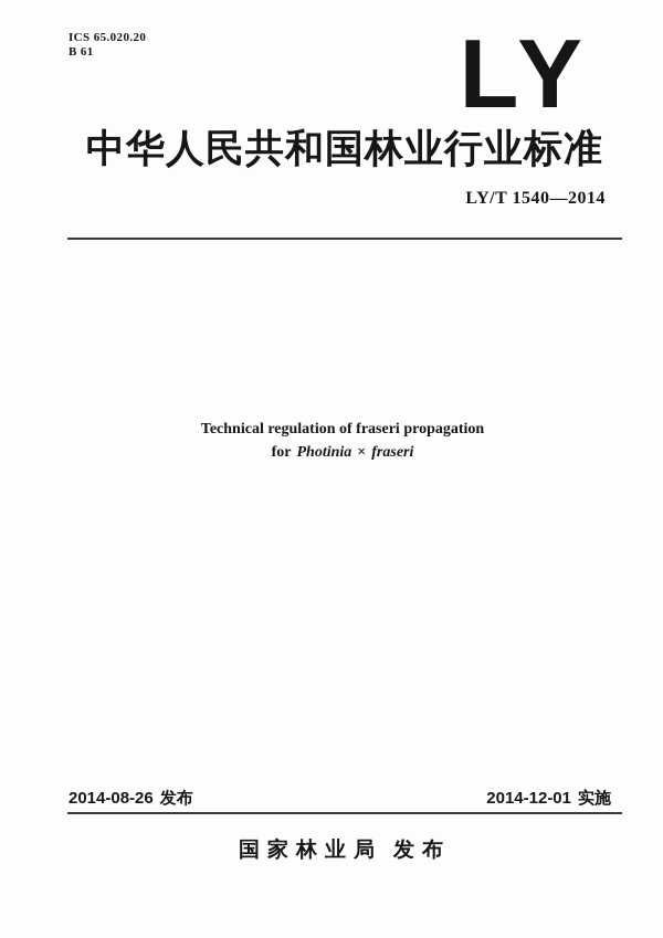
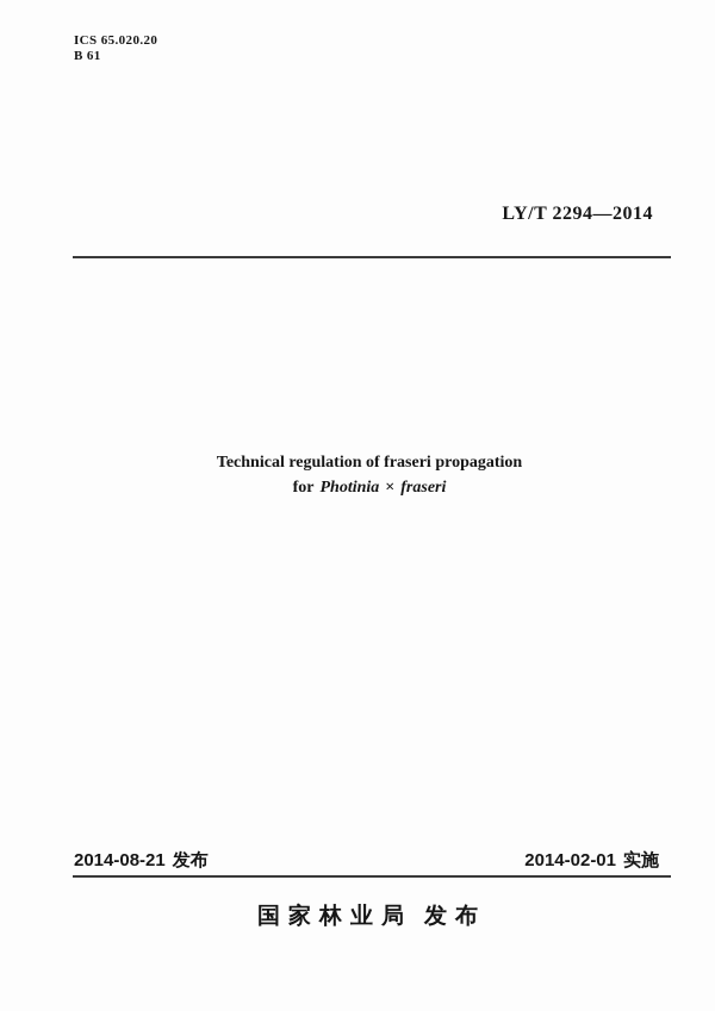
  ICS 65.020.20
  B 61
- LY
- 中华人民共和国林业行业标准
- LY/T 1540—2014
+ LY/T 2294—2014
  Technical regulation of fraseri propagation
  for
  Photinia
  ×
  fraseri
- 2014-08-26
+ 2014-08-21
  发布
- 2014-12-01
+ 2014-02-01
  实施
  国家林业局
  发布
